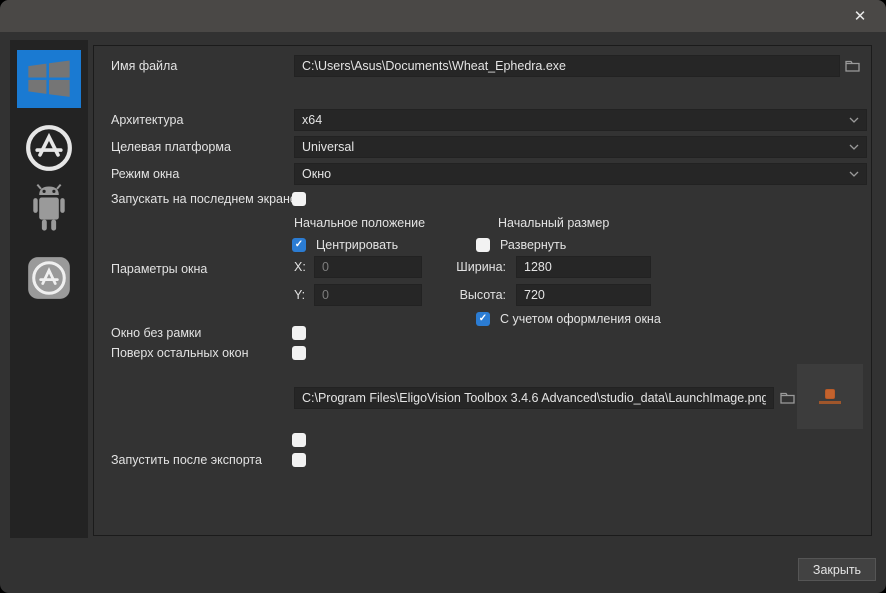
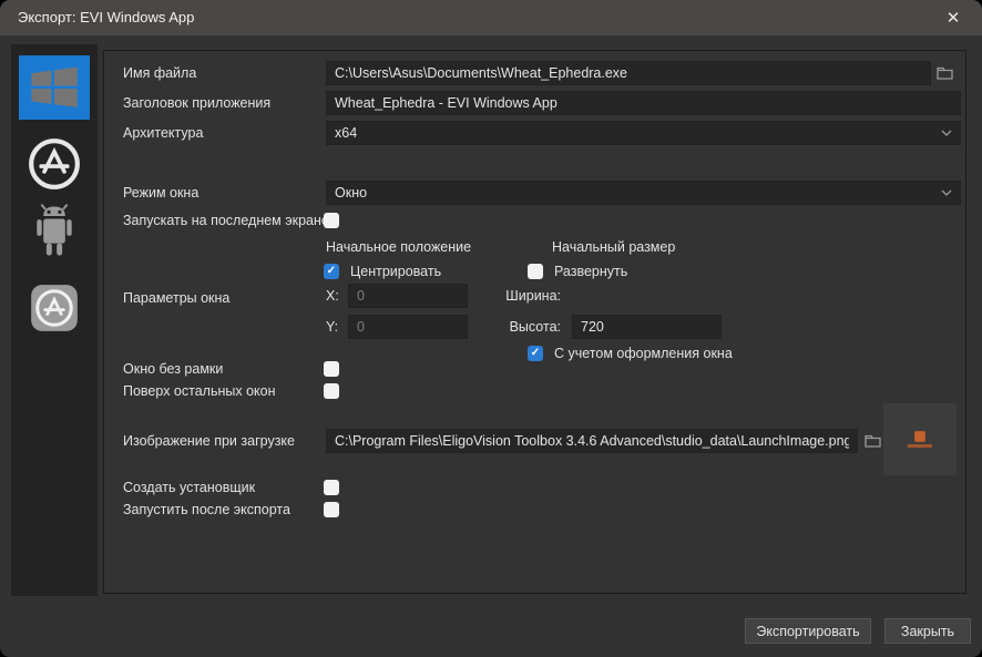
+ Экспорт: EVI Windows App
  ✕
  Имя файла
  C:\Users\Asus\Documents\Wheat_Ephedra.exe
+ Заголовок приложения
+ Wheat_Ephedra - EVI Windows App
  Архитектура
  x64
- Целевая платформа
- Universal
  Режим окна
  Окно
  Запускать на последнем экран
  Начальное положение
  Начальный размер
  Центрировать
  Развернуть
  Параметры окна
  X:
  0
  Ширина:
- 1280
  Y:
  0
  Высота:
  720
  С учетом оформления окна
  Окно без рамки
  Поверх остальных окон
+ Изображение при загрузке
  C:\Program Files\EligoVision Toolbox 3.4.6 Advanced\studio_data\LaunchImage.png
+ Создать установщик
  Запустить после экспорта
+ Экспортировать
  Закрыть
